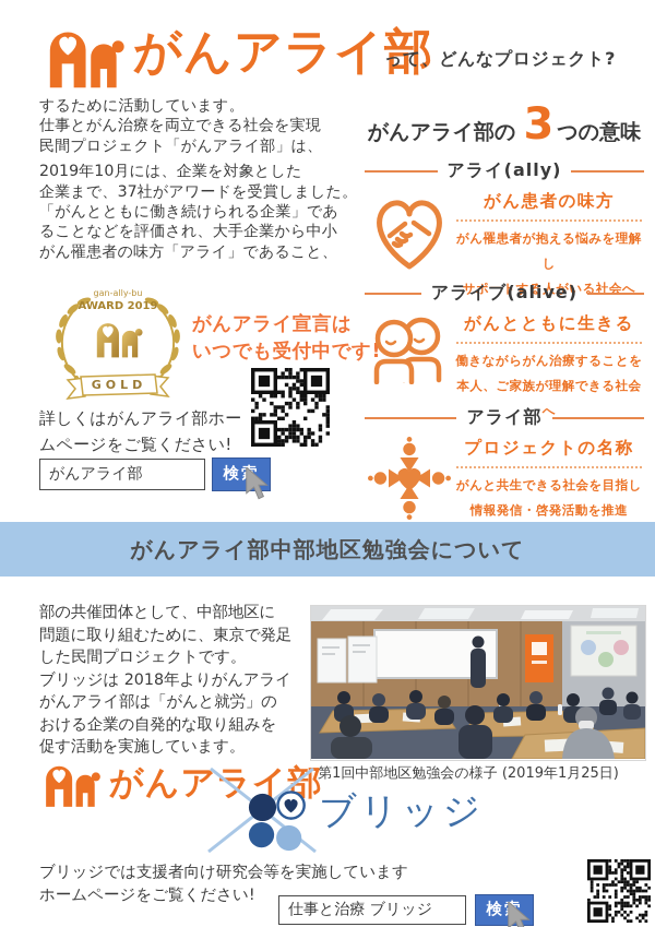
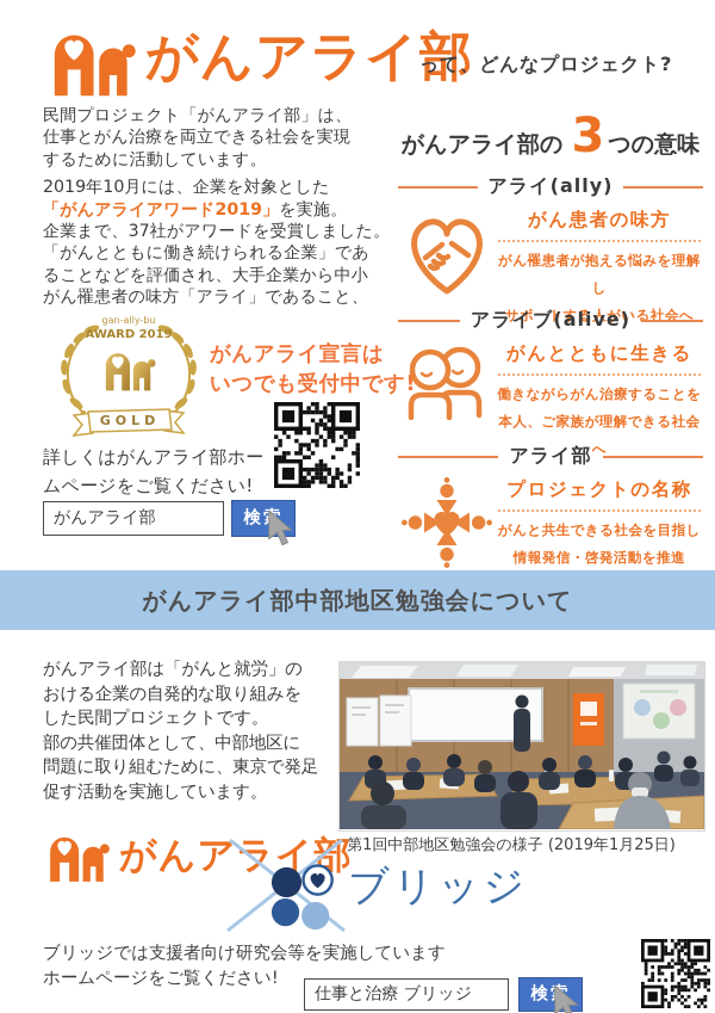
  がんアライ部
  って、どんなプロジェクト?
- するために活動しています。
+ 民間プロジェクト「がんアライ部」は、
  仕事とがん治療を両立できる社会を実現
- 民間プロジェクト「がんアライ部」は、
+ するために活動しています。
  2019年10月には、企業を対象とした
+ 「がんアライアワード2019」を実施。
  企業まで、37社がアワードを受賞しました。
  「がんとともに働き続けられる企業」であ
  ることなどを評価され、大手企業から中小
  がん罹患者の味方「アライ」であること、
  gan-ally-bu
  AWARD 2019
  GOLD
  がんアライ宣言は
  いつでも受付中です!
  詳しくはがんアライ部ホー
  ムページをご覧ください!
  がんアライ部
  がんアライ部の
  3
  つの意味
  アライ(ally)
  がん患者の味方
  がん罹患者が抱える悩みを理解し
  サポートする人がいる社会へ
  アライブ(alive)
  がんとともに生きる
  働きながらがん治療することを
  本人、ご家族が理解できる社会へ
  アライ部
  プロジェクトの名称
  がんと共生できる社会を目指し
  情報発信・啓発活動を推進
  がんアライ部中部地区勉強会について
- 部の共催団体として、中部地区に
+ がんアライ部は「がんと就労」の
- 問題に取り組むために、東京で発足
+ おける企業の自発的な取り組みを
  した民間プロジェクトです。
- ブリッジは 2018年よりがんアライ
- がんアライ部は「がんと就労」の
+ 部の共催団体として、中部地区に
- おける企業の自発的な取り組みを
+ 問題に取り組むために、東京で発足
  促す活動を実施しています。
  第1回中部地区勉強会の様子 (2019年1月25日)
  がんアライ部
  ブリッジ
  ブリッジでは支援者向け研究会等を実施しています
  ホームページをご覧ください!
  仕事と治療 ブリッジ
